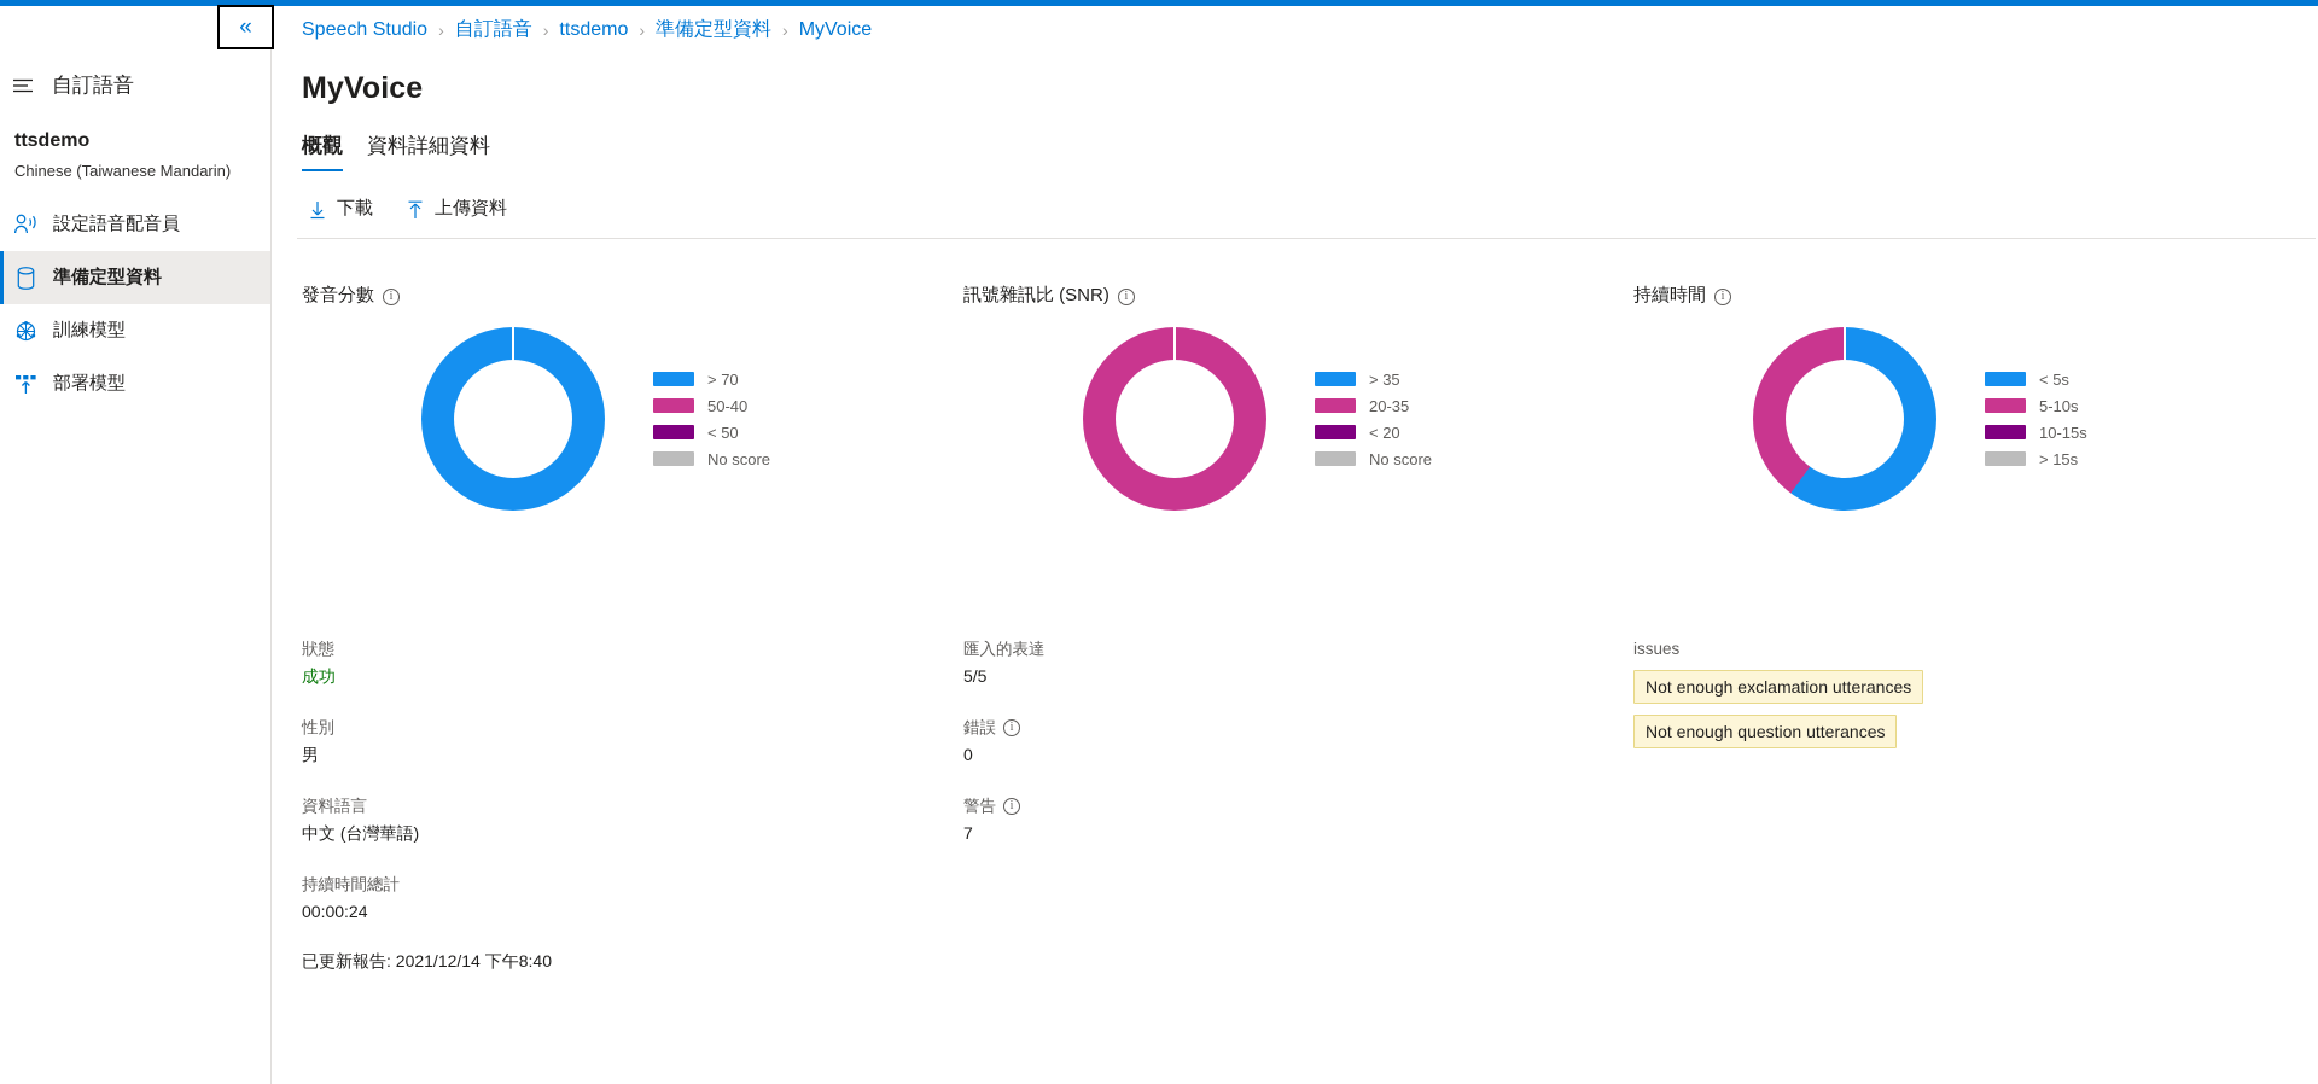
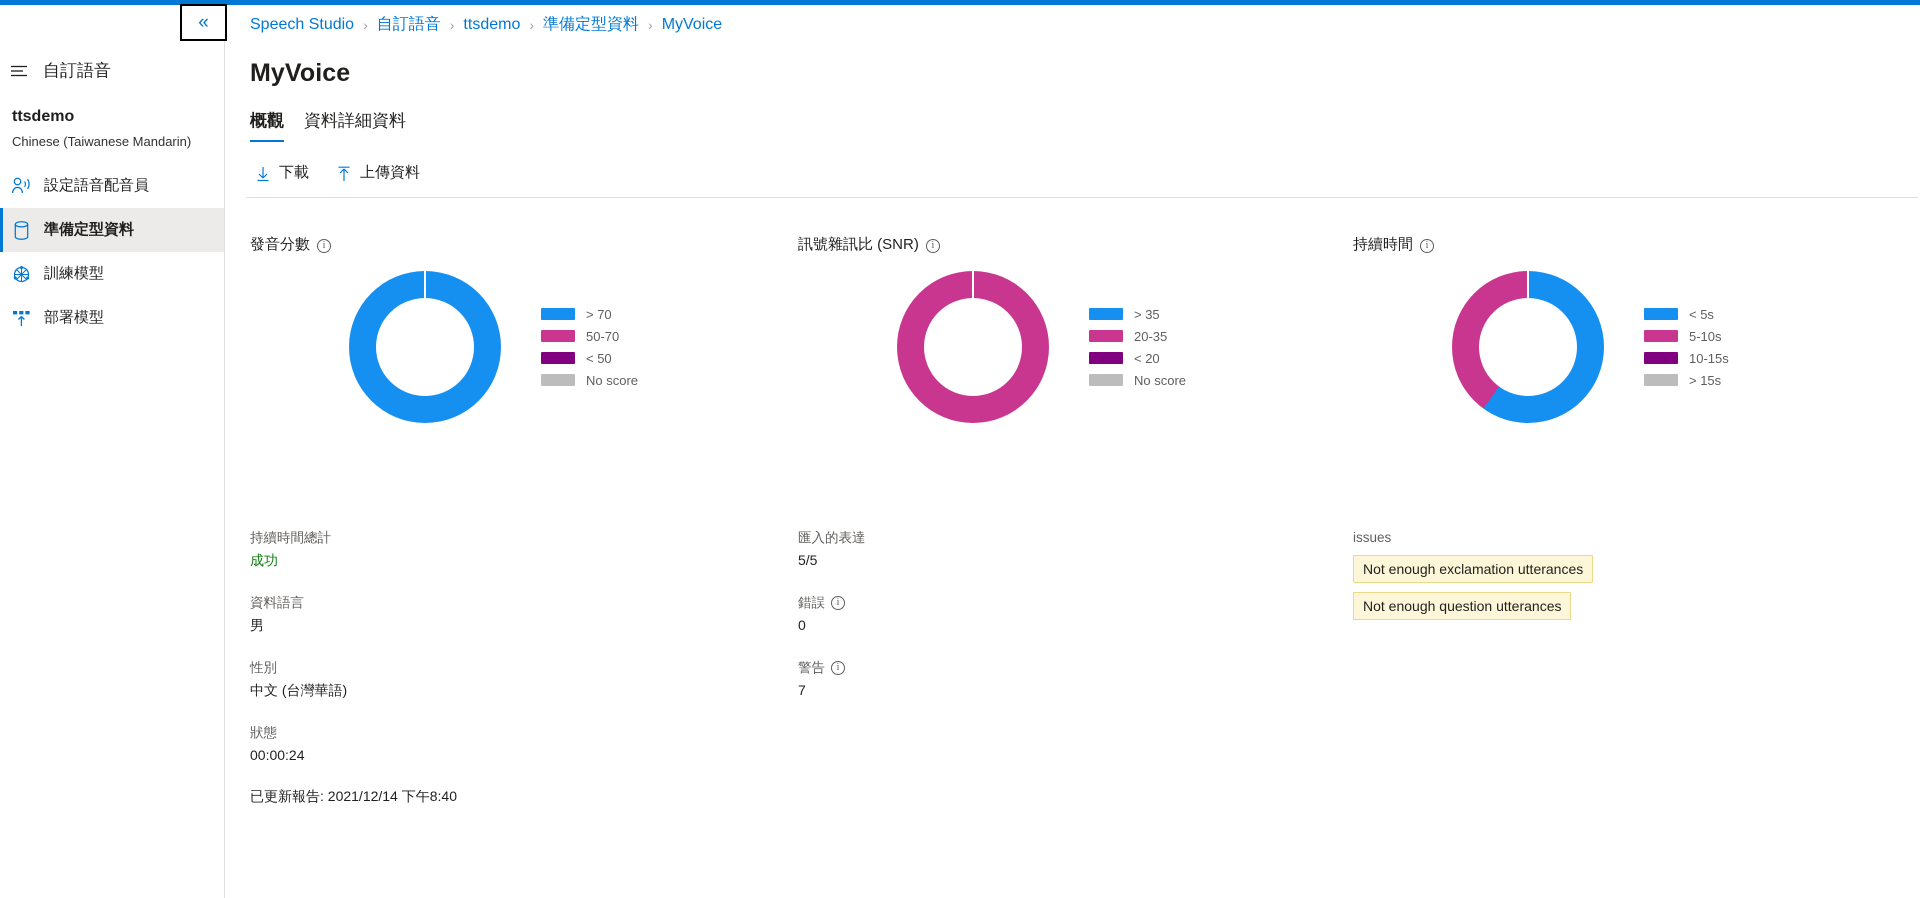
  «
  自訂語音
  ttsdemo
  Chinese (Taiwanese Mandarin)
  設定語音配音員
  準備定型資料
  訓練模型
  部署模型
  Speech Studio
  ›
  自訂語音
  ›
  ttsdemo
  ›
  準備定型資料
  ›
  MyVoice
  MyVoice
  概觀
  資料詳細資料
  下載
  上傳資料
  發音分數
  i
  > 70
- 50-40
+ 50-70
  < 50
  No score
  訊號雜訊比 (SNR)
  i
  > 35
  20-35
  < 20
  No score
  持續時間
  i
  < 5s
  5-10s
  10-15s
  > 15s
- 狀態
+ 持續時間總計
  成功
- 性別
+ 資料語言
  男
- 資料語言
+ 性別
  中文 (台灣華語)
- 持續時間總計
+ 狀態
  00:00:24
  已更新報告: 2021/12/14 下午8:40
  匯入的表達
  5/5
  錯誤
  i
  0
  警告
  i
  7
  issues
  Not enough exclamation utterances
  Not enough question utterances
